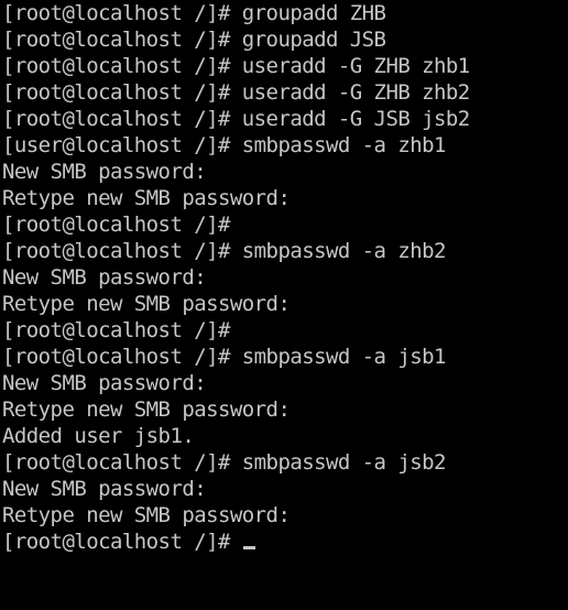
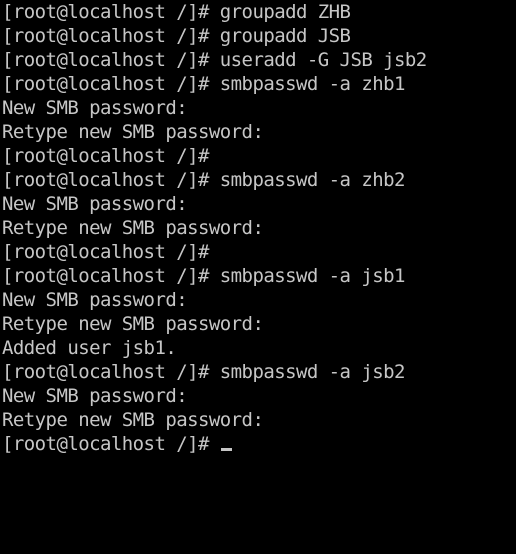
  [root@localhost /]# groupadd ZHB
  [root@localhost /]# groupadd JSB
- [root@localhost /]# useradd -G ZHB zhb1
- [root@localhost /]# useradd -G ZHB zhb2
  [root@localhost /]# useradd -G JSB jsb2
- [user@localhost /]# smbpasswd -a zhb1
+ [root@localhost /]# smbpasswd -a zhb1
  New SMB password:
  Retype new SMB password:
  [root@localhost /]#
  [root@localhost /]# smbpasswd -a zhb2
  New SMB password:
  Retype new SMB password:
  [root@localhost /]#
  [root@localhost /]# smbpasswd -a jsb1
  New SMB password:
  Retype new SMB password:
  Added user jsb1.
  [root@localhost /]# smbpasswd -a jsb2
  New SMB password:
  Retype new SMB password:
  [root@localhost /]#
